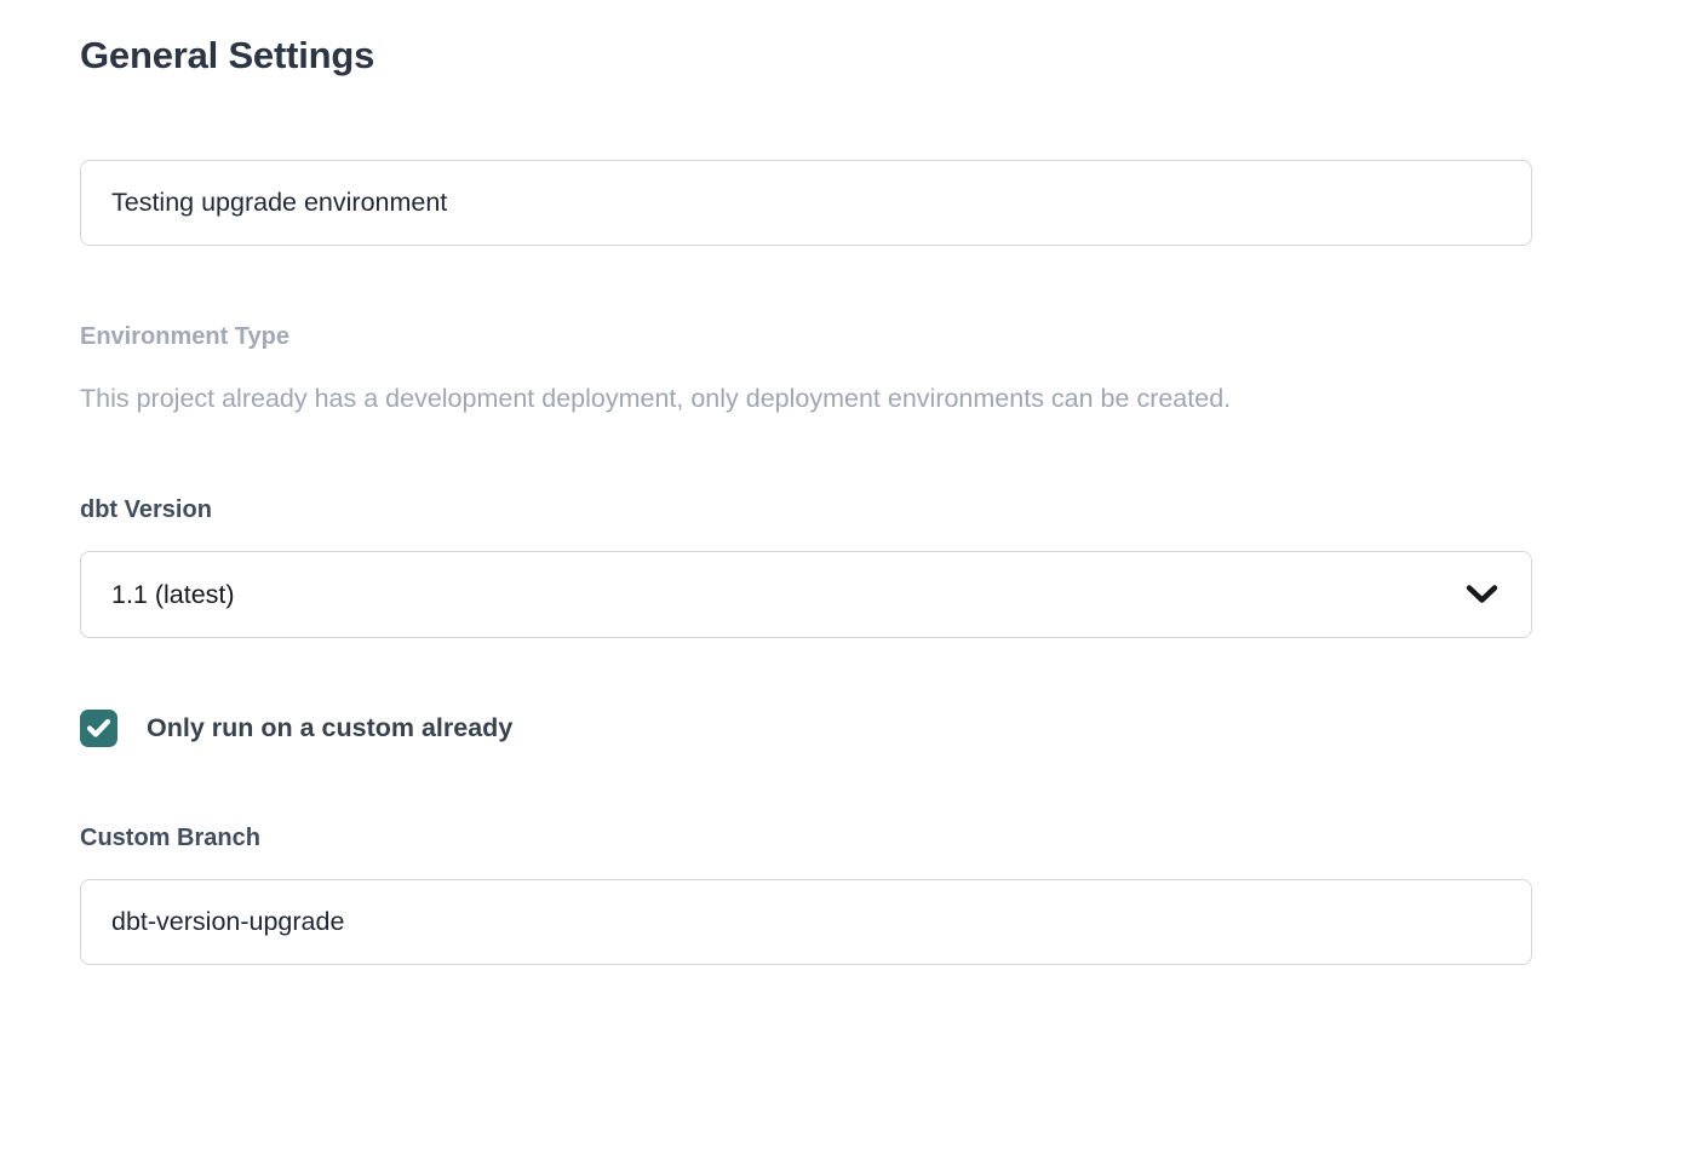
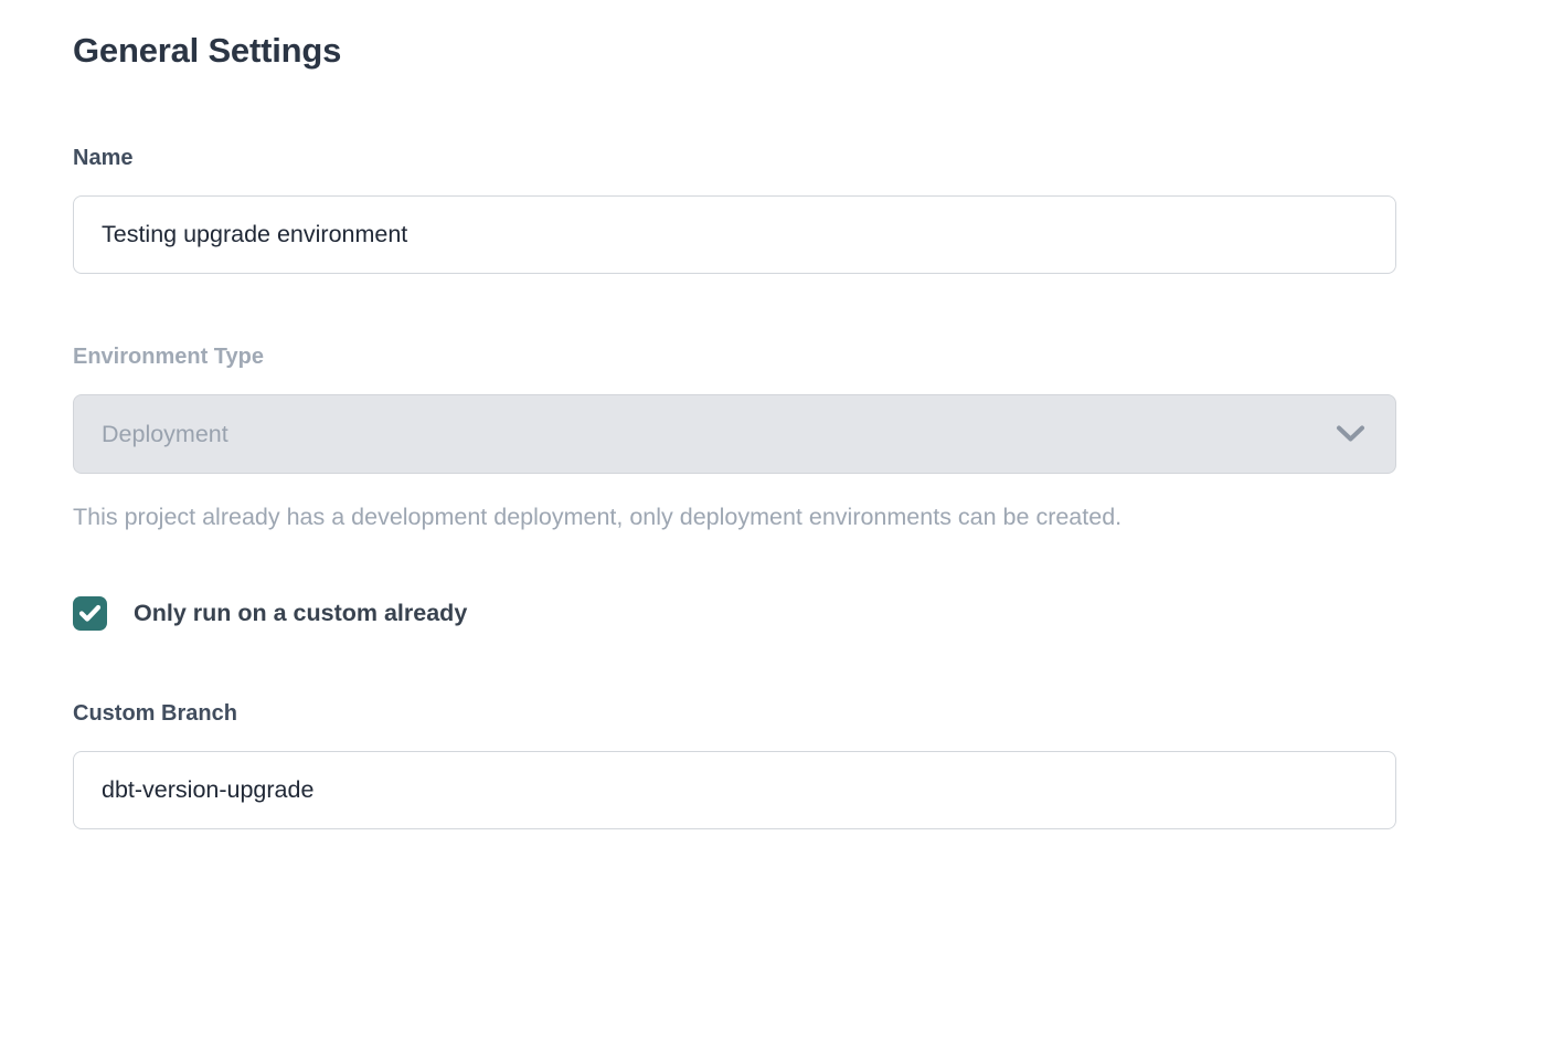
  General Settings
+ Name
  Testing upgrade environment
  Environment Type
+ Deployment
  This project already has a development deployment, only deployment environments can be created.
- dbt Version
- 1.1 (latest)
  Only run on a custom already
  Custom Branch
  dbt-version-upgrade
